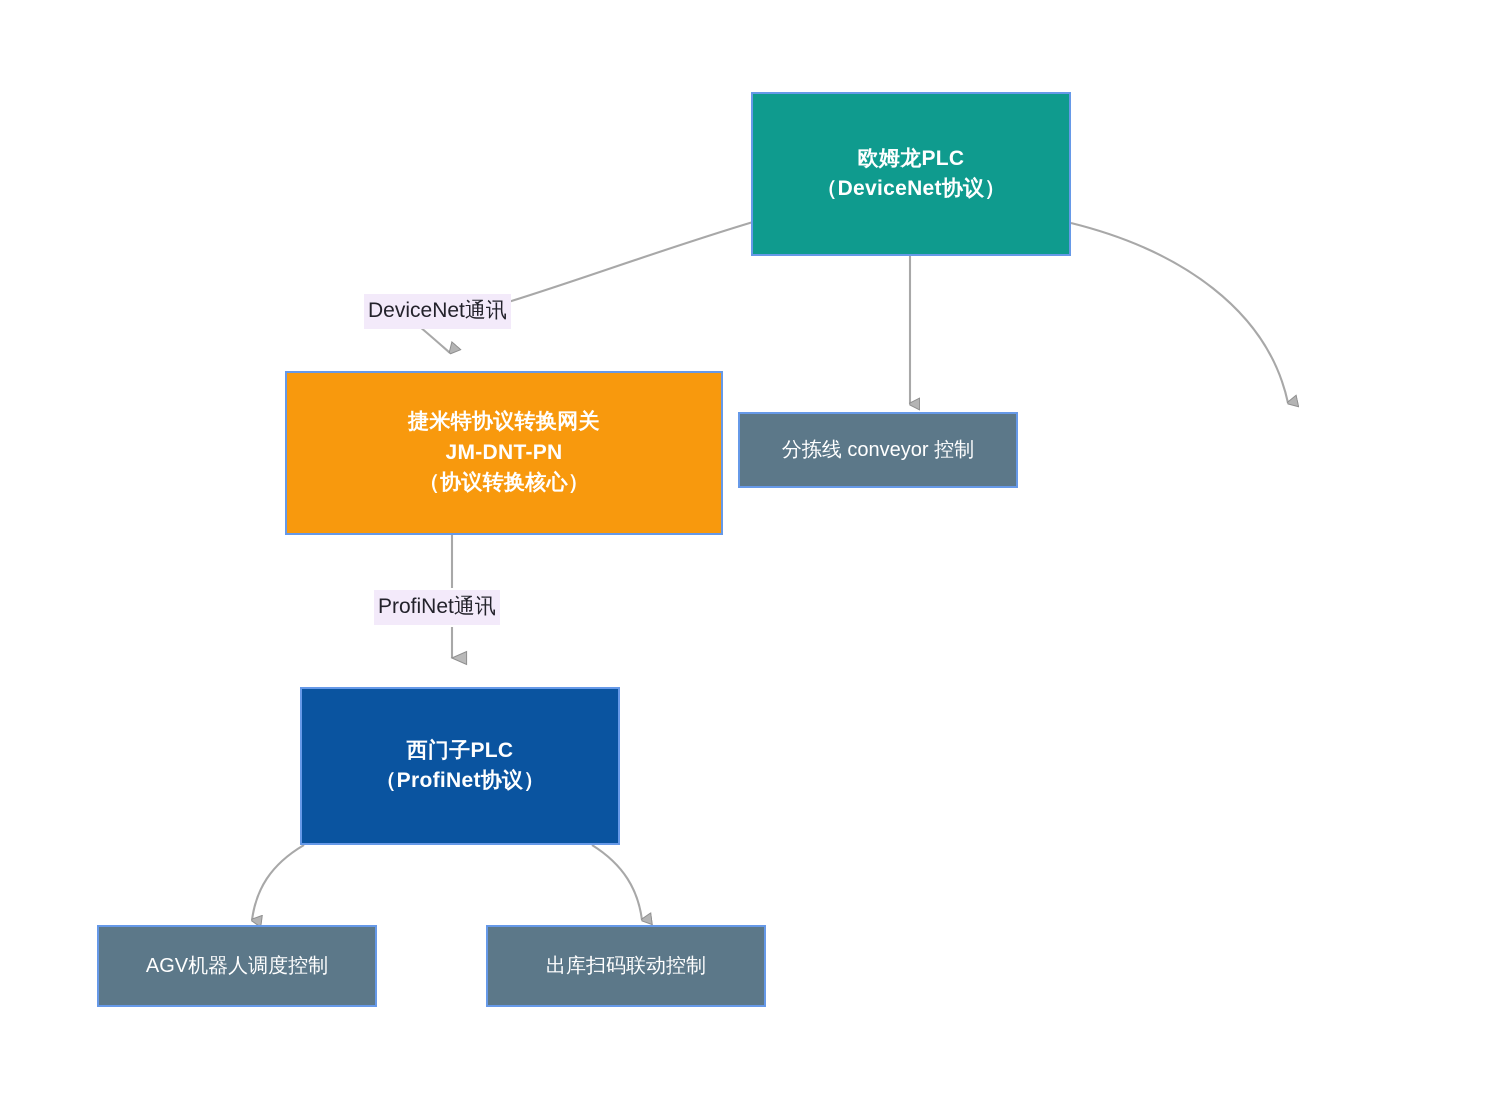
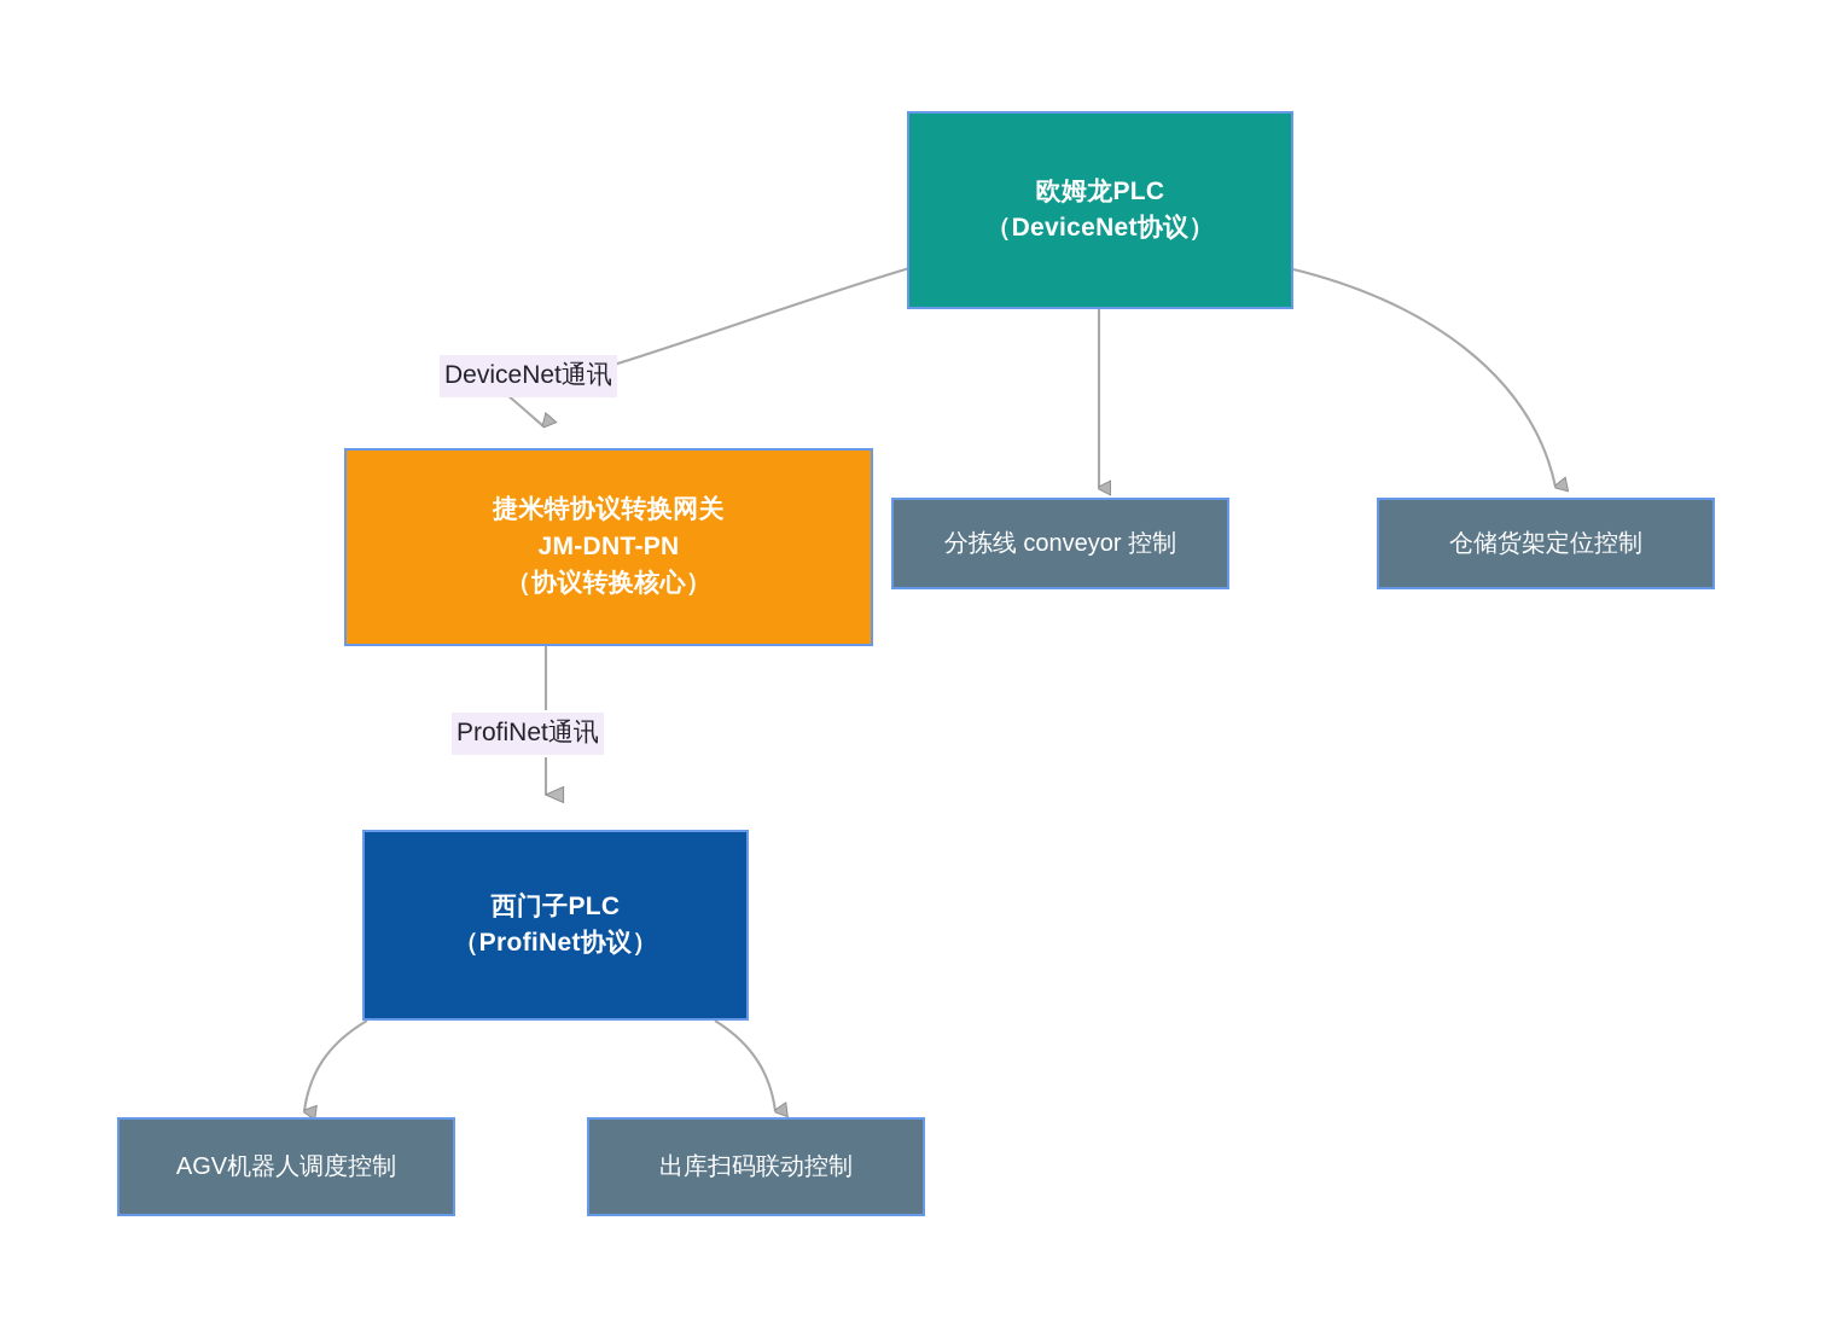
  欧姆龙PLC
  （DeviceNet协议）
  捷米特协议转换网关
  JM-DNT-PN
  （协议转换核心）
  西门子PLC
  （ProfiNet协议）
  分拣线 conveyor 控制
+ 仓储货架定位控制
  AGV机器人调度控制
  出库扫码联动控制
  DeviceNet通讯
  ProfiNet通讯
